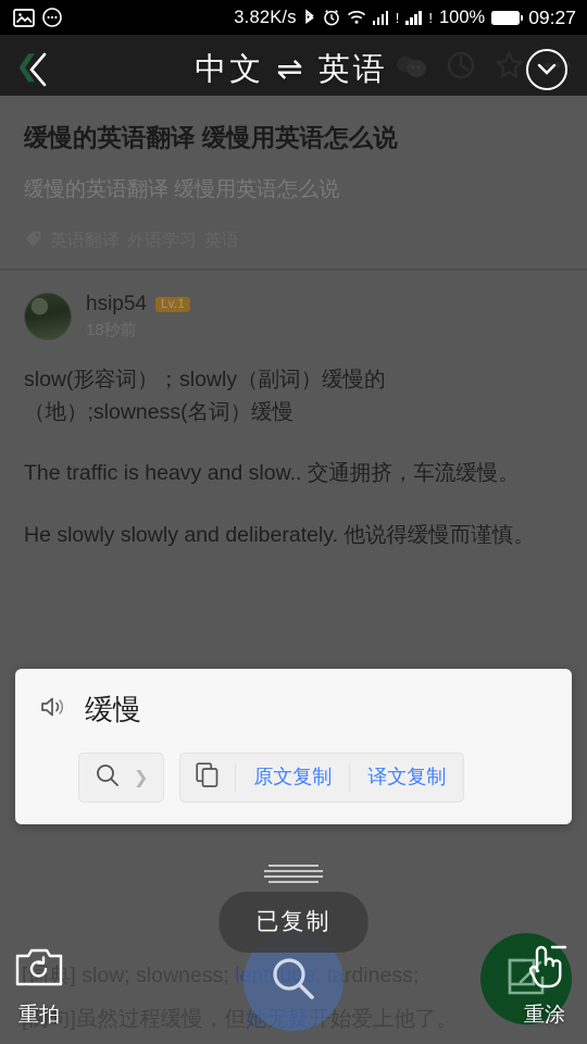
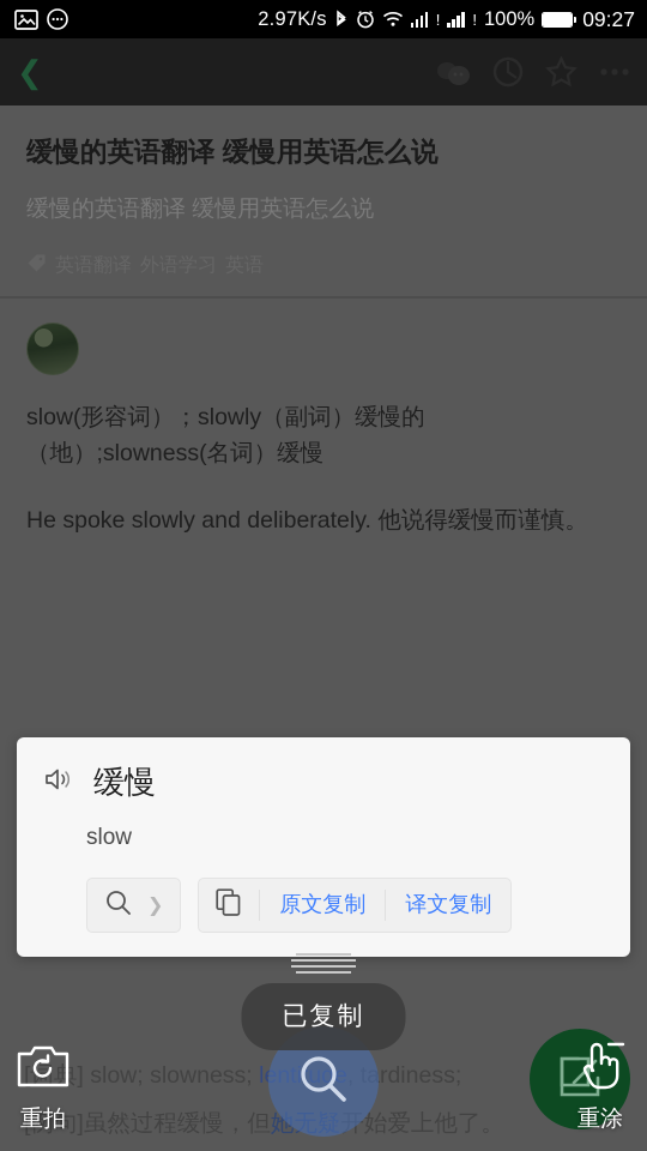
  ❮
  缓慢的英语翻译 缓慢用英语怎么说
  缓慢的英语翻译 缓慢用英语怎么说
- hsip54
- Lv.1
  slow(形容词）；slowly（副词）缓慢的（地）;slowness(名词）缓慢
- The traffic is heavy and slow.. 交通拥挤，车流缓慢。
- He slowly slowly and deliberately. 他说得缓慢而谨慎。
+ He spoke slowly and deliberately. 他说得缓慢而谨慎。
  [典] slow; slowness; lentiude, tardiness;
  [例句]虽然过程缓慢，但她无疑开始爱上他了。
- 3.82K/s
+ 2.97K/s
  !
  !
  100%
  09:27
- 中文 ⇌ 英语
  缓慢
+ slow
  ❯
  原文复制
  译文复制
  已复制
  重拍
  重涂
